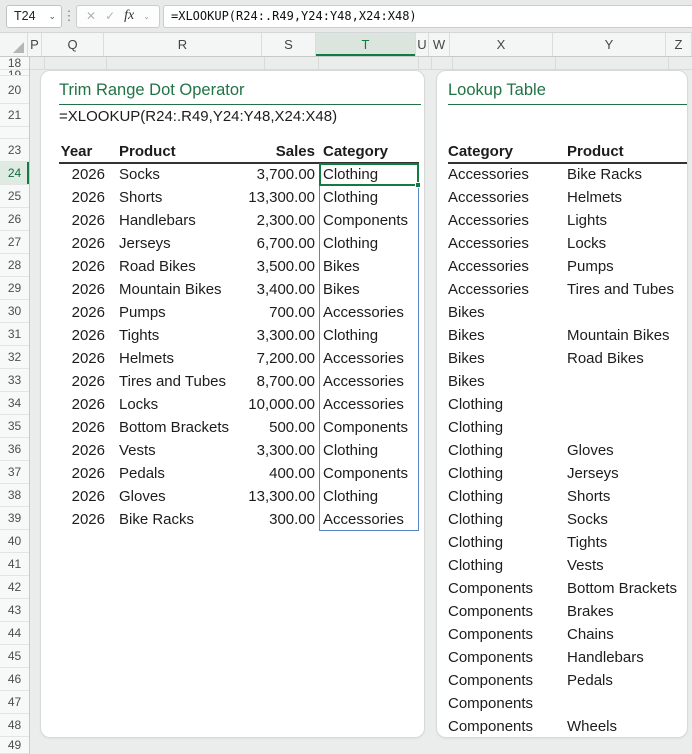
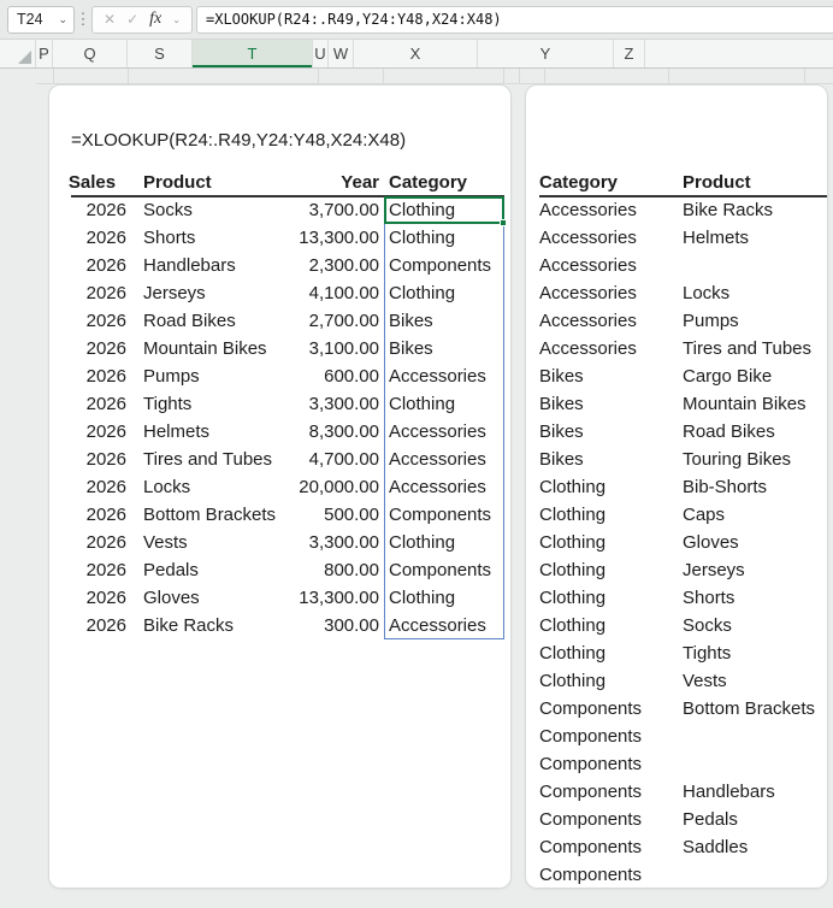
  T24
  ⌄
  ⋮
  ✕
  ✓
  fx
  ⌄
  =XLOOKUP(R24:.R49,Y24:Y48,X24:X48)
  P
  Q
- R
  S
  T
  U
  W
  X
  Y
  Z
- 18
- 20
- 21
- 23
- 24
- 25
- 26
- 27
- 28
- 29
- 30
- 31
- 32
- 33
- 34
- 35
- 36
- 37
- 38
- 39
- 40
- 41
- 42
- 43
- 44
- 45
- 46
- 47
- 48
- 49
- Trim Range Dot Operator
  =XLOOKUP(R24:.R49,Y24:Y48,X24:X48)
- Year
+ Sales
  Product
- Sales
+ Year
  Category
  2026
  Socks
  3,700.00
  Clothing
  2026
  Shorts
  13,300.00
  Clothing
  2026
  Handlebars
  2,300.00
  Components
  2026
  Jerseys
- 6,700.00
+ 4,100.00
  Clothing
  2026
  Road Bikes
- 3,500.00
+ 2,700.00
  Bikes
  2026
  Mountain Bikes
- 3,400.00
+ 3,100.00
  Bikes
  2026
  Pumps
- 700.00
+ 600.00
  Accessories
  2026
  Tights
  3,300.00
  Clothing
  2026
  Helmets
- 7,200.00
+ 8,300.00
  Accessories
  2026
  Tires and Tubes
- 8,700.00
+ 4,700.00
  Accessories
  2026
  Locks
- 10,000.00
+ 20,000.00
  Accessories
  2026
  Bottom Brackets
  500.00
  Components
  2026
  Vests
  3,300.00
  Clothing
  2026
  Pedals
- 400.00
+ 800.00
  Components
  2026
  Gloves
  13,300.00
  Clothing
  2026
  Bike Racks
  300.00
  Accessories
- Lookup Table
  Category
  Product
  Accessories
  Bike Racks
  Accessories
  Helmets
  Accessories
- Lights
  Accessories
  Locks
  Accessories
  Pumps
  Accessories
  Tires and Tubes
  Bikes
+ Cargo Bike
  Bikes
  Mountain Bikes
  Bikes
  Road Bikes
  Bikes
+ Touring Bikes
  Clothing
+ Bib-Shorts
  Clothing
+ Caps
  Clothing
  Gloves
  Clothing
  Jerseys
  Clothing
  Shorts
  Clothing
  Socks
  Clothing
  Tights
  Clothing
  Vests
  Components
  Bottom Brackets
  Components
- Brakes
  Components
- Chains
  Components
  Handlebars
  Components
  Pedals
  Components
+ Saddles
  Components
- Wheels
